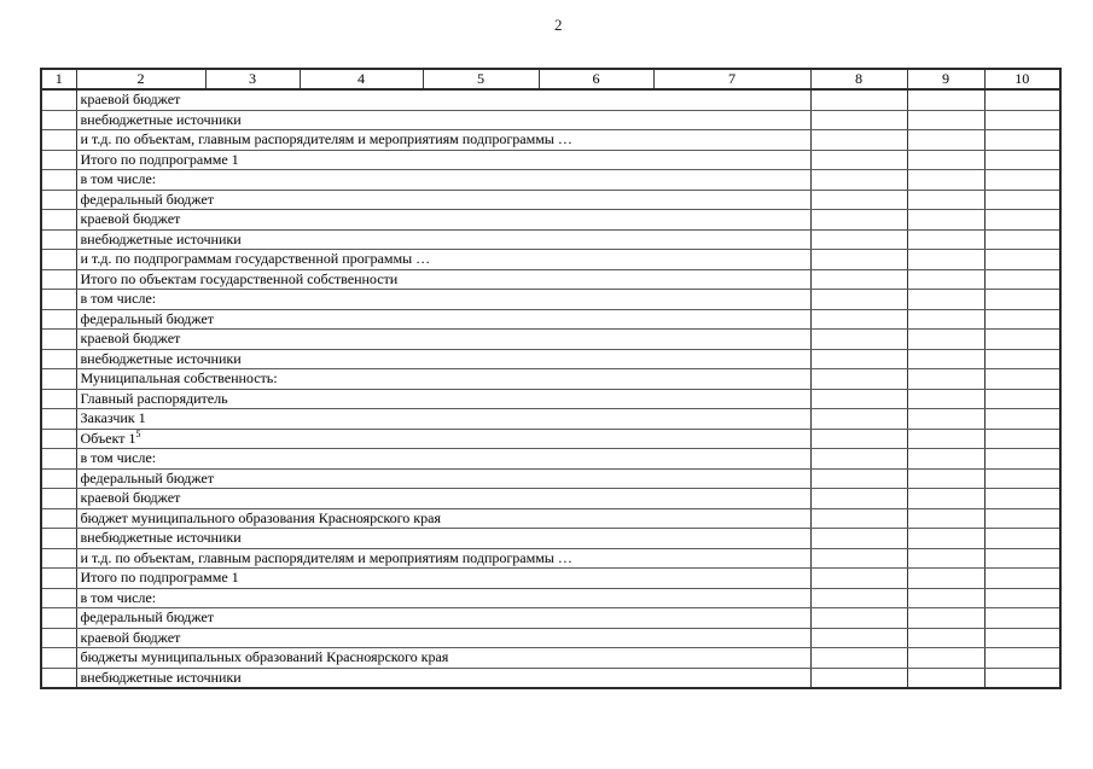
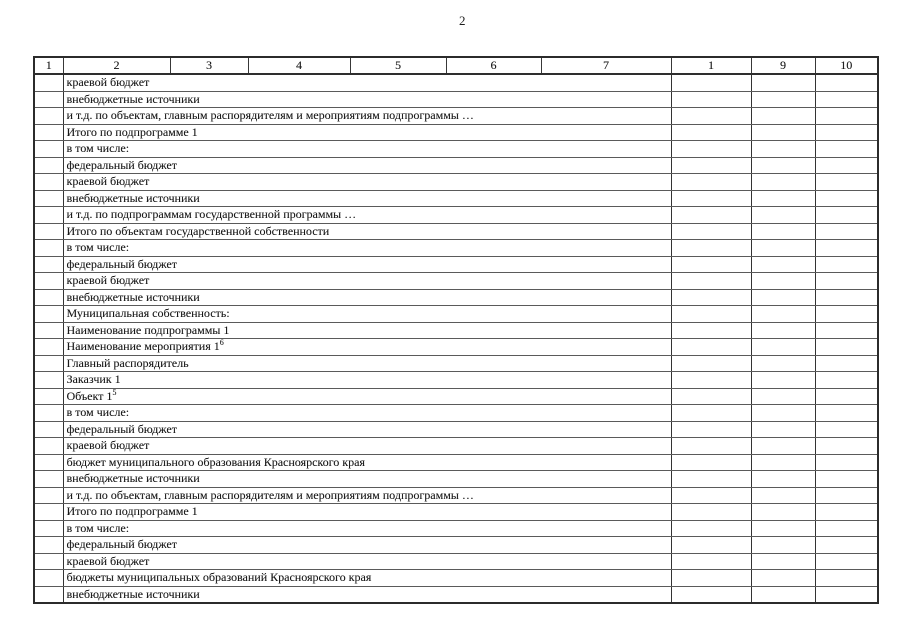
  2
- 1	2	3	4	5	6	7	8	9	10
+ 1	2	3	4	5	6	7	1	9	10
  	краевой бюджет
  	внебюджетные источники
  	и т.д. по объектам, главным распорядителям и мероприятиям подпрограммы …
  	Итого по подпрограмме 1
  	в том числе:
  	федеральный бюджет
  	краевой бюджет
  	внебюджетные источники
  	и т.д. по подпрограммам государственной программы …
  	Итого по объектам государственной собственности
  	в том числе:
  	федеральный бюджет
  	краевой бюджет
  	внебюджетные источники
  	Муниципальная собственность:
+ 	Наименование подпрограммы 1
+ 	Наименование мероприятия 16
  	Главный распорядитель
  	Заказчик 1
  	Объект 15
  	в том числе:
  	федеральный бюджет
  	краевой бюджет
  	бюджет муниципального образования Красноярского края
  	внебюджетные источники
  	и т.д. по объектам, главным распорядителям и мероприятиям подпрограммы …
  	Итого по подпрограмме 1
  	в том числе:
  	федеральный бюджет
  	краевой бюджет
  	бюджеты муниципальных образований Красноярского края
  	внебюджетные источники
